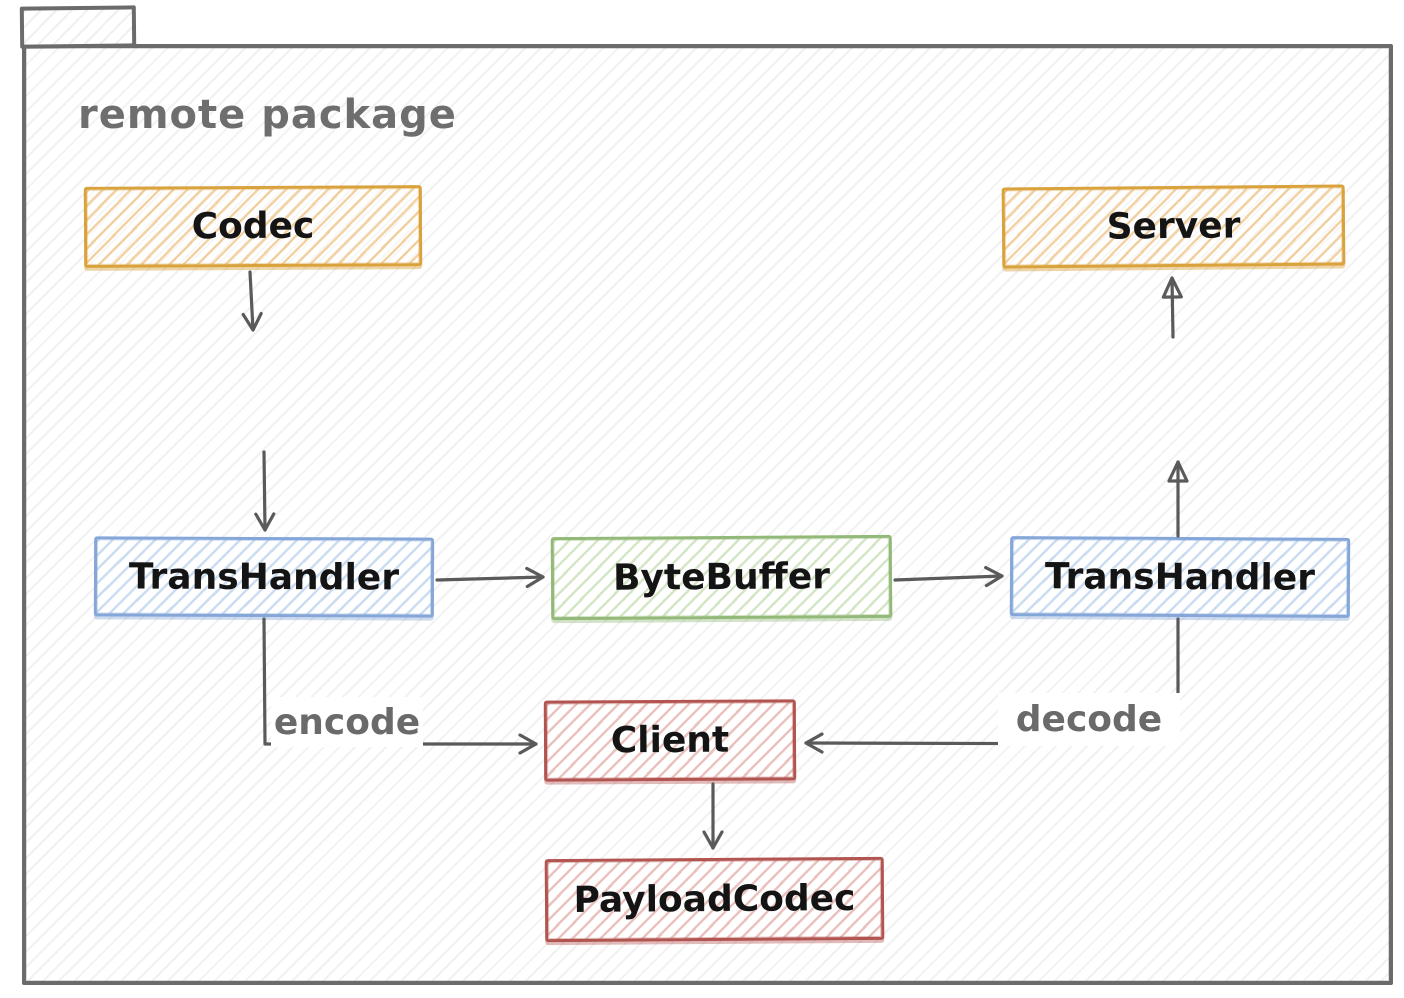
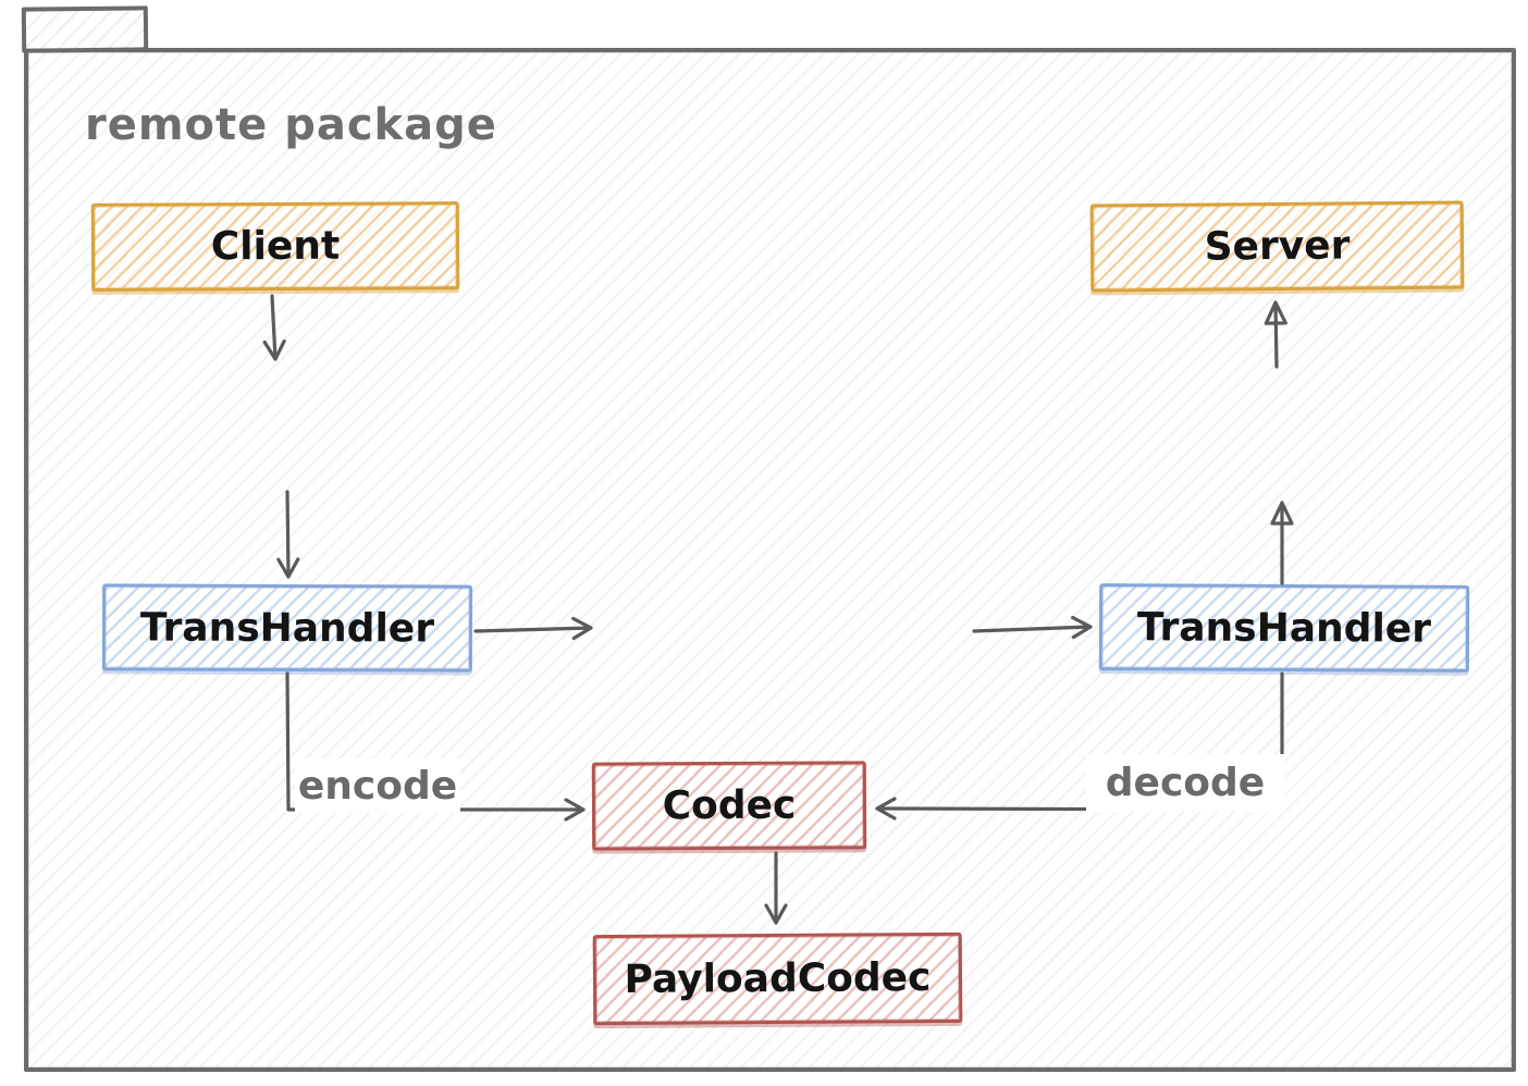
  remote package
- Codec
+ Client
  Server
  TransHandler
- ByteBuffer
  TransHandler
- Client
+ Codec
  PayloadCodec
  encode
  decode
